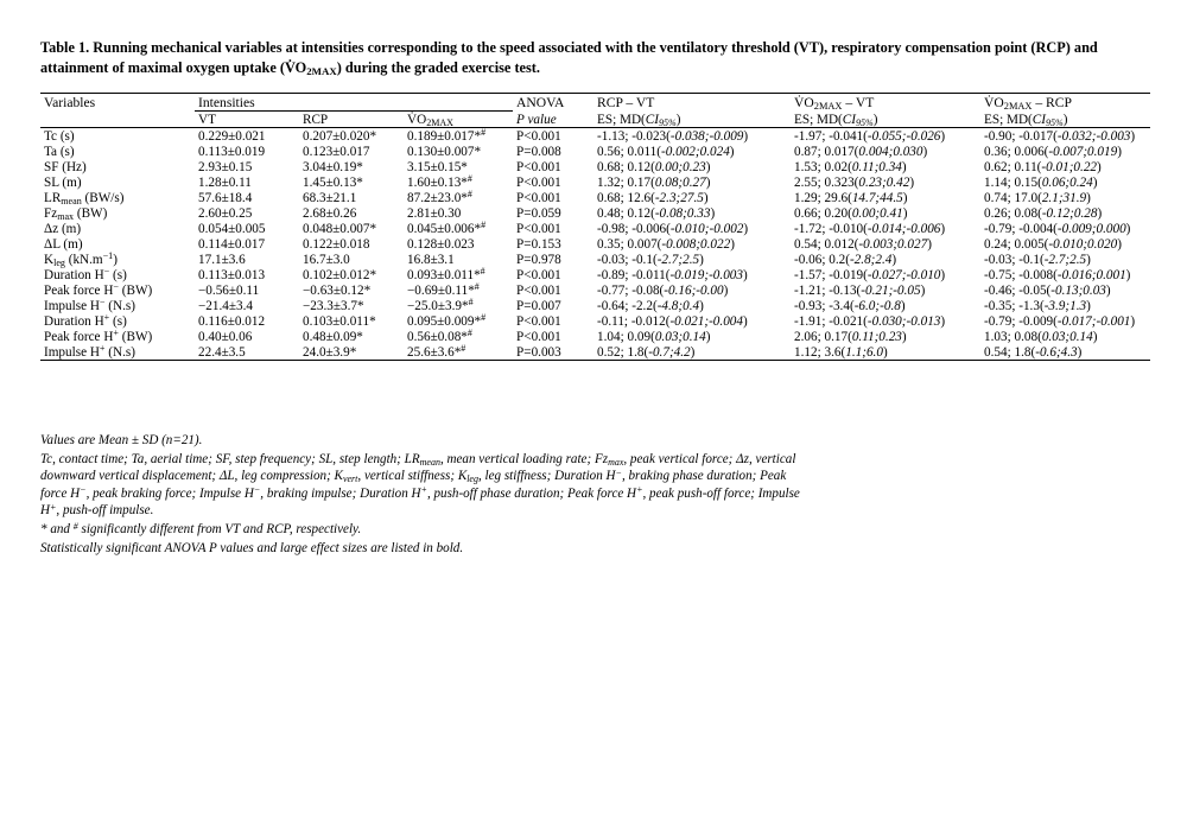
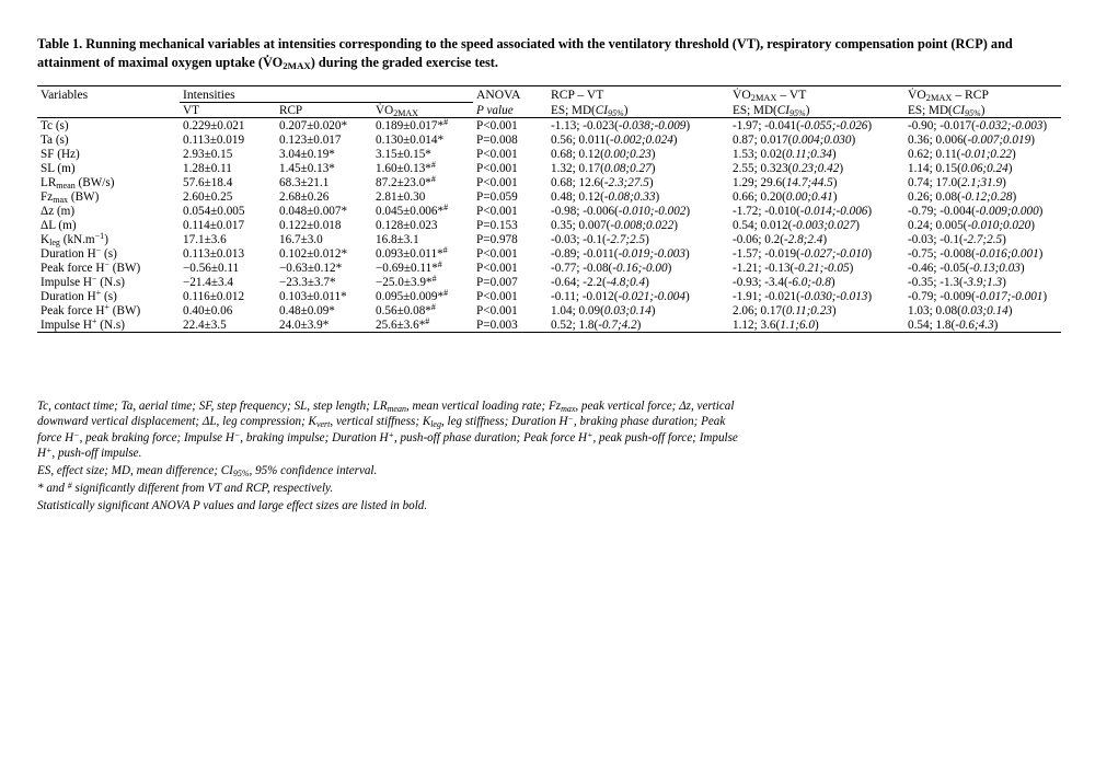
  Table 1. Running mechanical variables at intensities corresponding to the speed associated with the ventilatory threshold (VT), respiratory compensation point (RCP) and attainment of maximal oxygen uptake (VO2MAX) during the graded exercise test.
  Variables	Intensities	ANOVA	RCP – VT	VO2MAX – VT	VO2MAX – RCP
  	VT	RCP	VO2MAX	P value	ES; MD(CI95%)	ES; MD(CI95%)	ES; MD(CI95%)
  Tc (s)	0.229±0.021	0.207±0.020*	0.189±0.017*#	P<0.001	-1.13; -0.023(-0.038;-0.009)	-1.97; -0.041(-0.055;-0.026)	-0.90; -0.017(-0.032;-0.003)
- Ta (s)	0.113±0.019	0.123±0.017	0.130±0.007*	P=0.008	0.56; 0.011(-0.002;0.024)	0.87; 0.017(0.004;0.030)	0.36; 0.006(-0.007;0.019)
+ Ta (s)	0.113±0.019	0.123±0.017	0.130±0.014*	P=0.008	0.56; 0.011(-0.002;0.024)	0.87; 0.017(0.004;0.030)	0.36; 0.006(-0.007;0.019)
  SF (Hz)	2.93±0.15	3.04±0.19*	3.15±0.15*	P<0.001	0.68; 0.12(0.00;0.23)	1.53; 0.02(0.11;0.34)	0.62; 0.11(-0.01;0.22)
  SL (m)	1.28±0.11	1.45±0.13*	1.60±0.13*#	P<0.001	1.32; 0.17(0.08;0.27)	2.55; 0.323(0.23;0.42)	1.14; 0.15(0.06;0.24)
  LRmean (BW/s)	57.6±18.4	68.3±21.1	87.2±23.0*#	P<0.001	0.68; 12.6(-2.3;27.5)	1.29; 29.6(14.7;44.5)	0.74; 17.0(2.1;31.9)
  Fzmax (BW)	2.60±0.25	2.68±0.26	2.81±0.30	P=0.059	0.48; 0.12(-0.08;0.33)	0.66; 0.20(0.00;0.41)	0.26; 0.08(-0.12;0.28)
  Δz (m)	0.054±0.005	0.048±0.007*	0.045±0.006*#	P<0.001	-0.98; -0.006(-0.010;-0.002)	-1.72; -0.010(-0.014;-0.006)	-0.79; -0.004(-0.009;0.000)
  ΔL (m)	0.114±0.017	0.122±0.018	0.128±0.023	P=0.153	0.35; 0.007(-0.008;0.022)	0.54; 0.012(-0.003;0.027)	0.24; 0.005(-0.010;0.020)
  Kleg (kN.m−1)	17.1±3.6	16.7±3.0	16.8±3.1	P=0.978	-0.03; -0.1(-2.7;2.5)	-0.06; 0.2(-2.8;2.4)	-0.03; -0.1(-2.7;2.5)
  Duration H− (s)	0.113±0.013	0.102±0.012*	0.093±0.011*#	P<0.001	-0.89; -0.011(-0.019;-0.003)	-1.57; -0.019(-0.027;-0.010)	-0.75; -0.008(-0.016;0.001)
  Peak force H− (BW)	−0.56±0.11	−0.63±0.12*	−0.69±0.11*#	P<0.001	-0.77; -0.08(-0.16;-0.00)	-1.21; -0.13(-0.21;-0.05)	-0.46; -0.05(-0.13;0.03)
  Impulse H− (N.s)	−21.4±3.4	−23.3±3.7*	−25.0±3.9*#	P=0.007	-0.64; -2.2(-4.8;0.4)	-0.93; -3.4(-6.0;-0.8)	-0.35; -1.3(-3.9;1.3)
  Duration H+ (s)	0.116±0.012	0.103±0.011*	0.095±0.009*#	P<0.001	-0.11; -0.012(-0.021;-0.004)	-1.91; -0.021(-0.030;-0.013)	-0.79; -0.009(-0.017;-0.001)
  Peak force H+ (BW)	0.40±0.06	0.48±0.09*	0.56±0.08*#	P<0.001	1.04; 0.09(0.03;0.14)	2.06; 0.17(0.11;0.23)	1.03; 0.08(0.03;0.14)
  Impulse H+ (N.s)	22.4±3.5	24.0±3.9*	25.6±3.6*#	P=0.003	0.52; 1.8(-0.7;4.2)	1.12; 3.6(1.1;6.0)	0.54; 1.8(-0.6;4.3)
- Values are Mean ± SD (n=21).
  Tc, contact time; Ta, aerial time; SF, step frequency; SL, step length; LRmean, mean vertical loading rate; Fzmax, peak vertical force; Δz, vertical downward vertical displacement; ΔL, leg compression; Kvert, vertical stiffness; Kleg, leg stiffness; Duration H−, braking phase duration; Peak force H−, peak braking force; Impulse H−, braking impulse; Duration H+, push-off phase duration; Peak force H+, peak push-off force; Impulse H+, push-off impulse.
+ ES, effect size; MD, mean difference; CI95%, 95% confidence interval.
  * and # significantly different from VT and RCP, respectively.
  Statistically significant ANOVA P values and large effect sizes are listed in bold.
